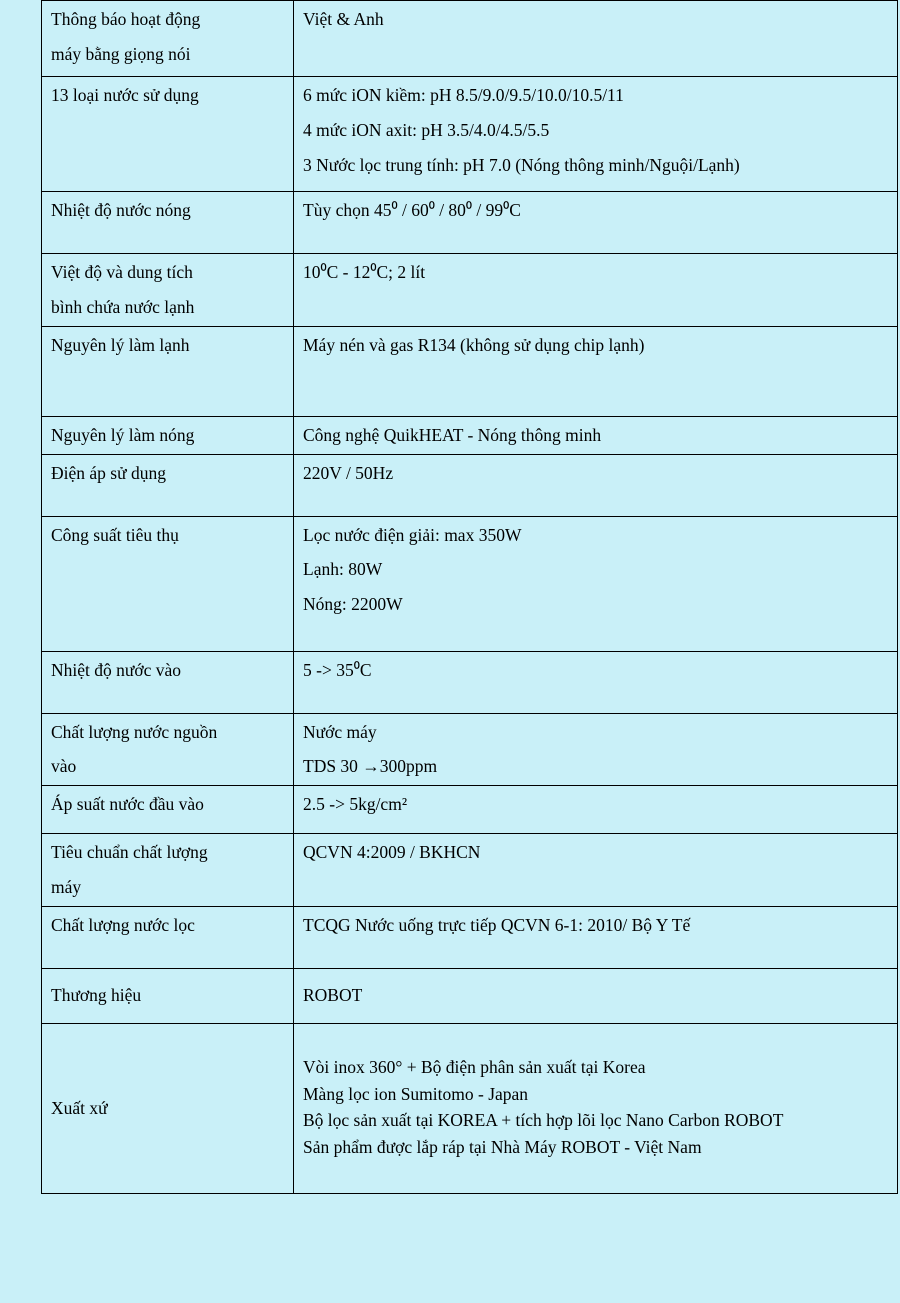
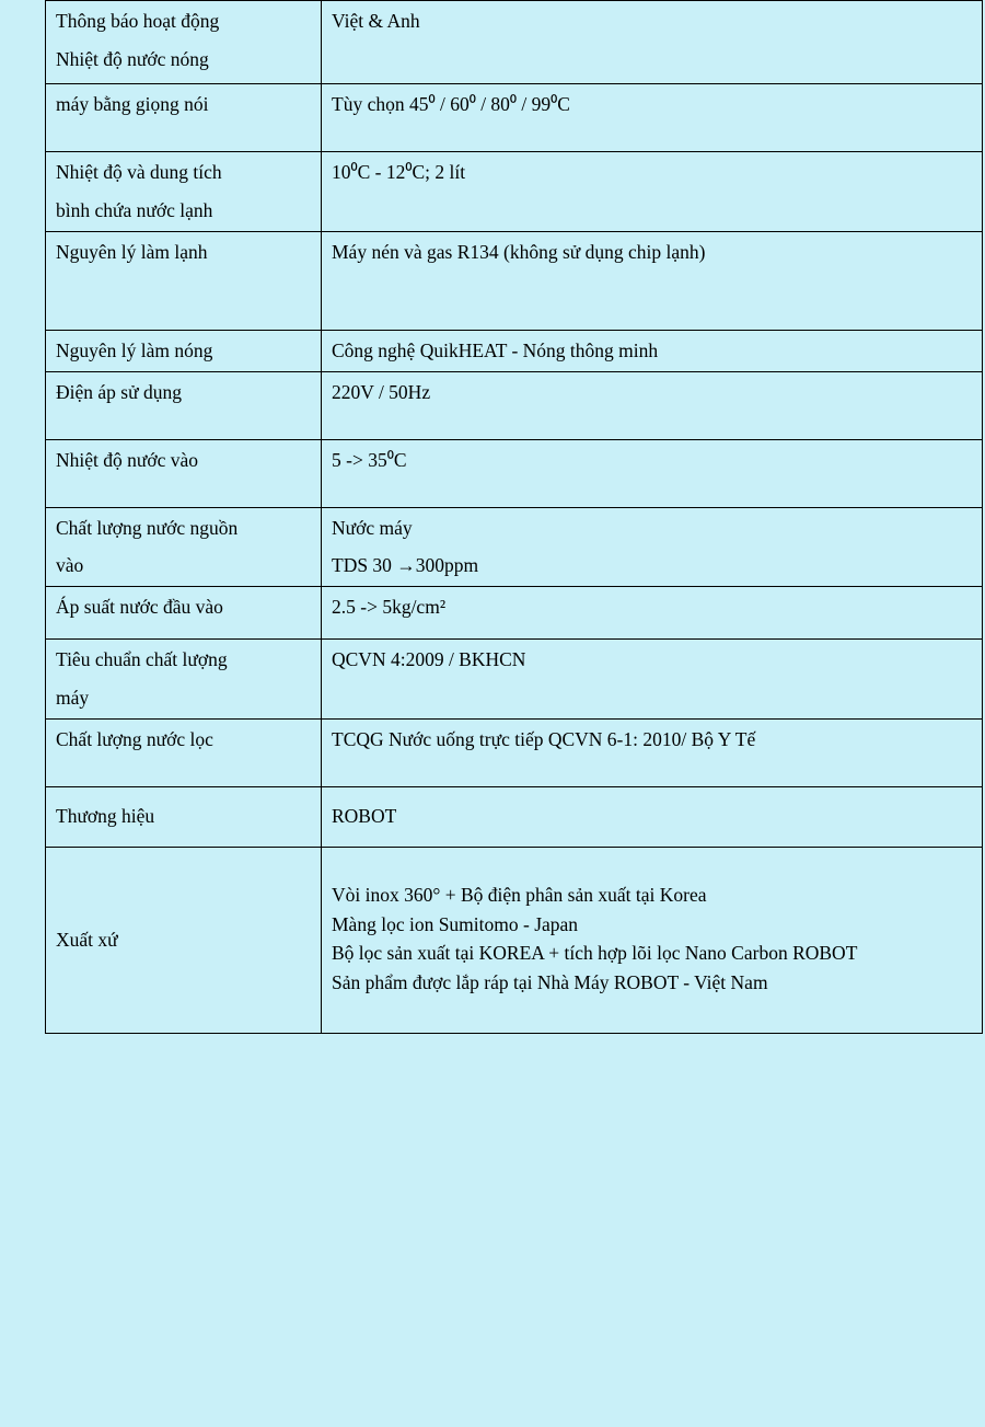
- Thông báo hoạt động máy bằng giọng nói	Việt & Anh
+ Thông báo hoạt động Nhiệt độ nước nóng	Việt & Anh
- 13 loại nước sử dụng	6 mức iON kiềm: pH 8.5/9.0/9.5/10.0/10.5/11 4 mức iON axit: pH 3.5/4.0/4.5/5.5 3 Nước lọc trung tính: pH 7.0 (Nóng thông minh/Nguội/Lạnh)
- Nhiệt độ nước nóng	Tùy chọn 45⁰ / 60⁰ / 80⁰ / 99⁰C
+ máy bằng giọng nói	Tùy chọn 45⁰ / 60⁰ / 80⁰ / 99⁰C
- Việt độ và dung tích bình chứa nước lạnh	10⁰C - 12⁰C; 2 lít
+ Nhiệt độ và dung tích bình chứa nước lạnh	10⁰C - 12⁰C; 2 lít
  Nguyên lý làm lạnh	Máy nén và gas R134 (không sử dụng chip lạnh)
  Nguyên lý làm nóng	Công nghệ QuikHEAT - Nóng thông minh
  Điện áp sử dụng	220V / 50Hz
- Công suất tiêu thụ	Lọc nước điện giải: max 350W Lạnh: 80W Nóng: 2200W
  Nhiệt độ nước vào	5 -> 35⁰C
  Chất lượng nước nguồn vào	Nước máy TDS 30 →300ppm
  Áp suất nước đầu vào	2.5 -> 5kg/cm²
  Tiêu chuẩn chất lượng máy	QCVN 4:2009 / BKHCN
  Chất lượng nước lọc	TCQG Nước uống trực tiếp QCVN 6-1: 2010/ Bộ Y Tế
  Thương hiệu	ROBOT
  Xuất xứ	Vòi inox 360° + Bộ điện phân sản xuất tại Korea Màng lọc ion Sumitomo - Japan Bộ lọc sản xuất tại KOREA + tích hợp lõi lọc Nano Carbon ROBOT Sản phẩm được lắp ráp tại Nhà Máy ROBOT - Việt Nam
